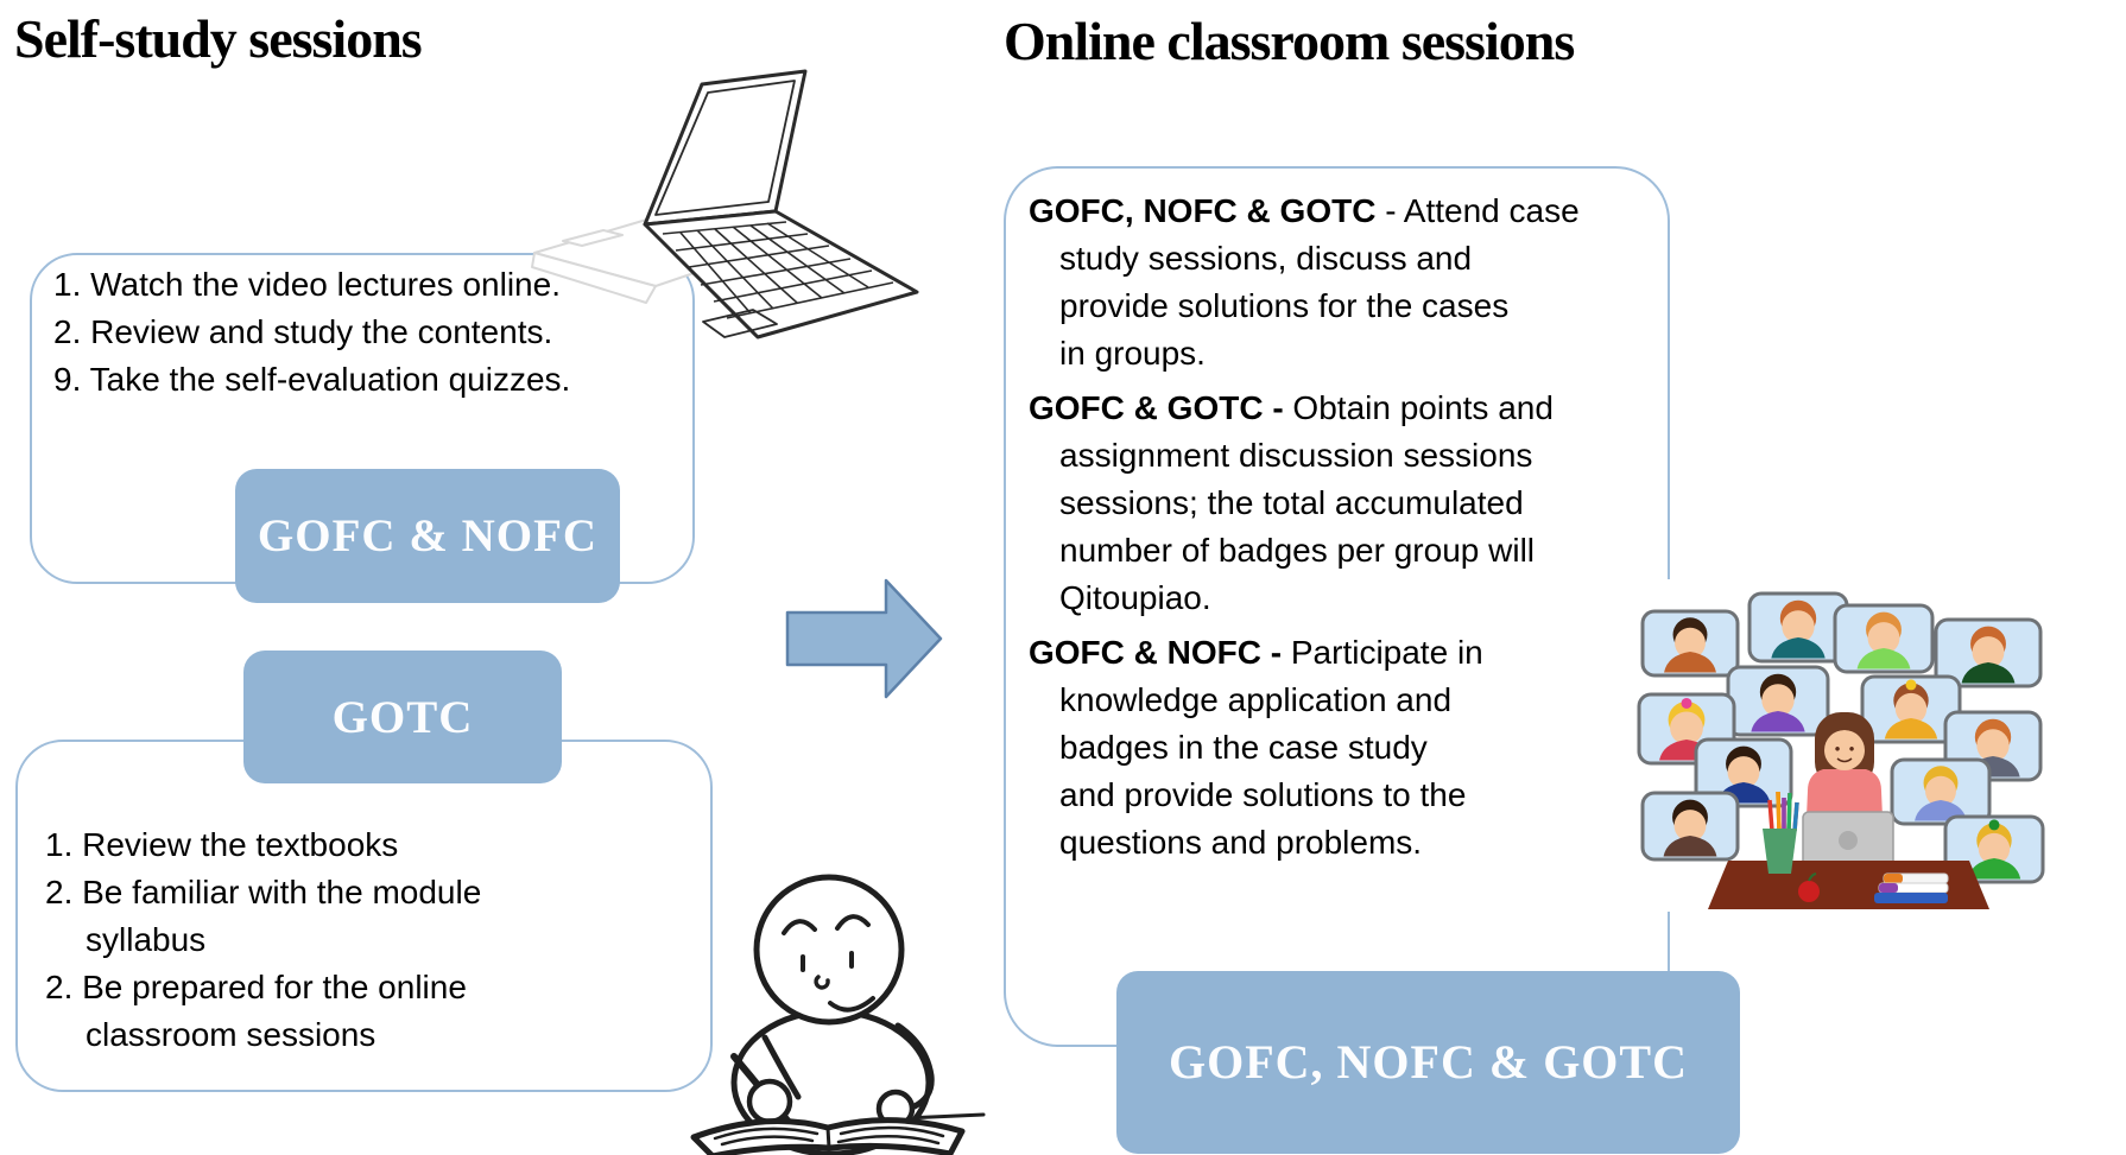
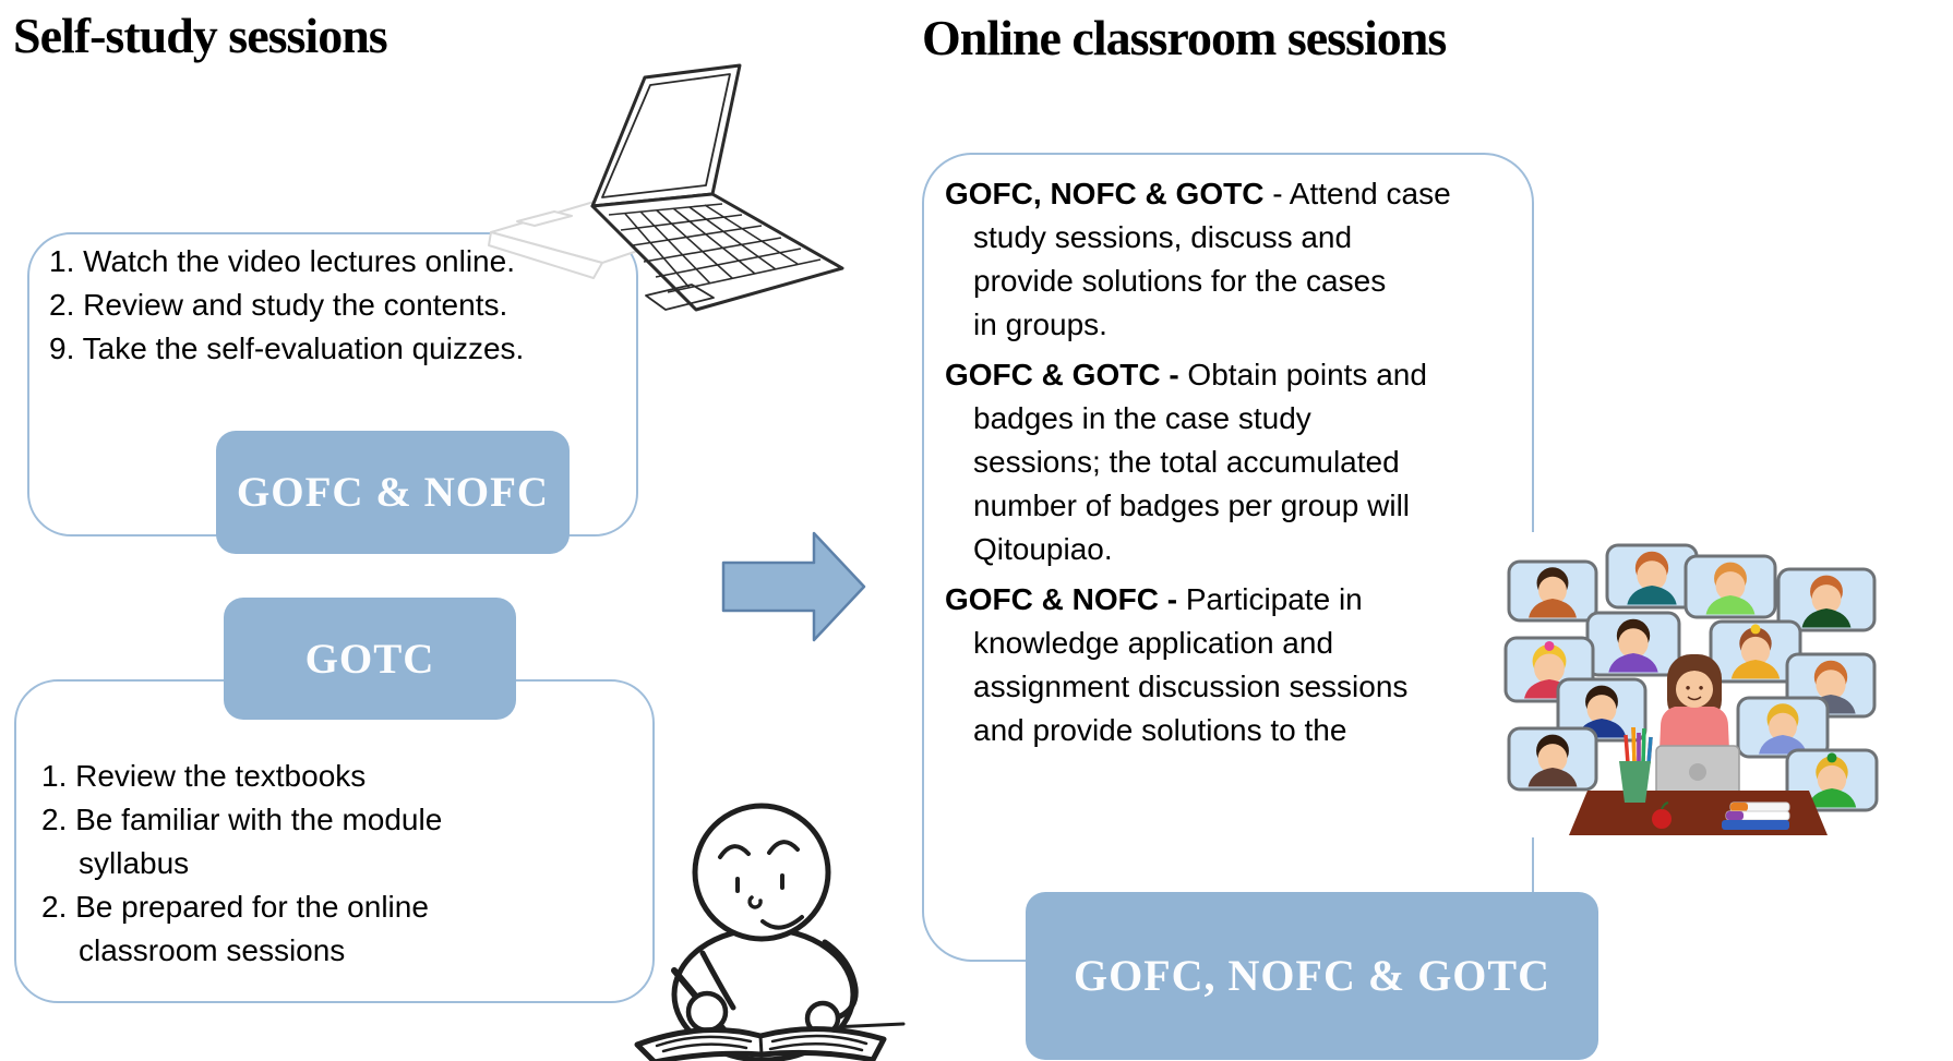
  Self-study sessions
  Online classroom sessions
  1. Watch the video lectures online.
  2. Review and study the contents.
  9. Take the self-evaluation quizzes.
  1. Review the textbooks
  2. Be familiar with the module
  syllabus
  2. Be prepared for the online
  classroom sessions
  GOFC, NOFC & GOTC - Attend case
  study sessions, discuss and
  provide solutions for the cases
  in groups.
  GOFC & GOTC - Obtain points and
- assignment discussion sessions
+ badges in the case study
  sessions; the total accumulated
  number of badges per group will
  Qitoupiao.
  GOFC & NOFC - Participate in
  knowledge application and
- badges in the case study
+ assignment discussion sessions
  and provide solutions to the
- questions and problems.
  GOFC & NOFC
  GOTC
  GOFC, NOFC & GOTC
